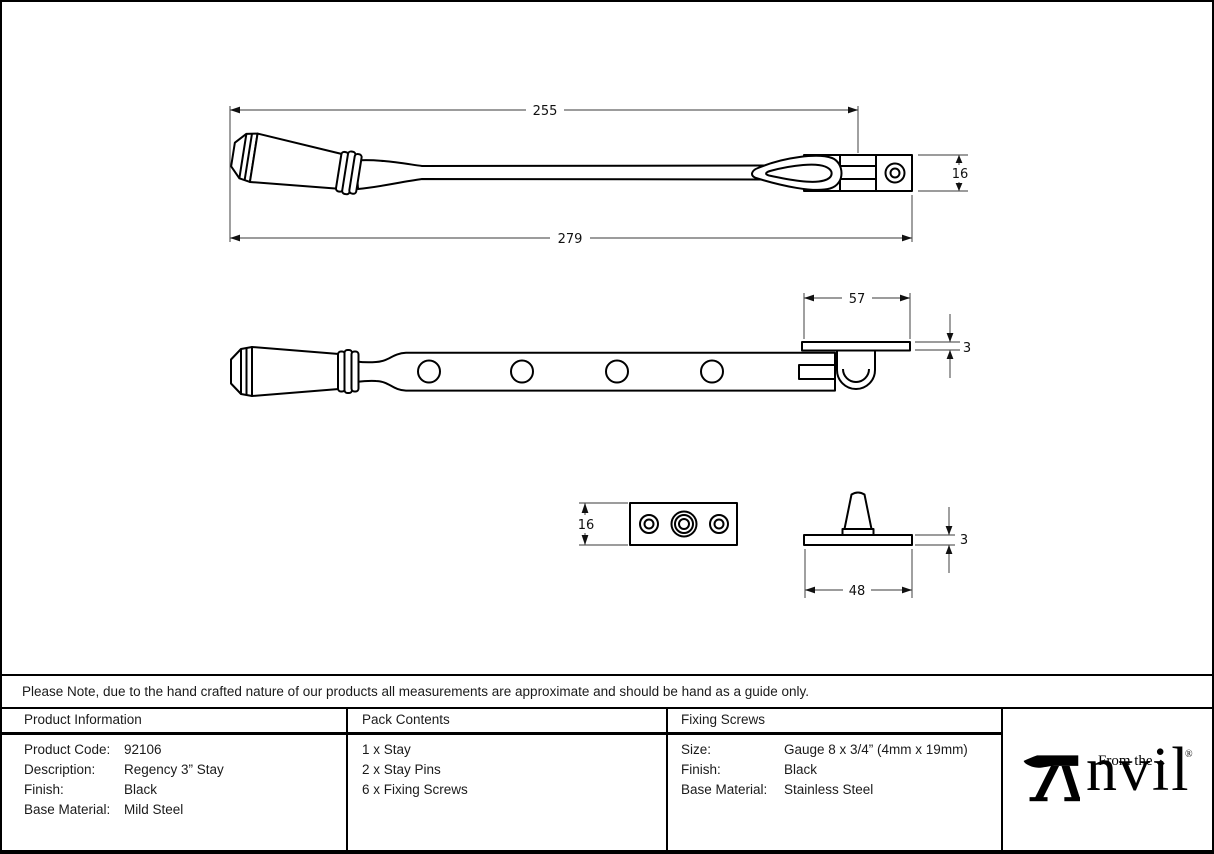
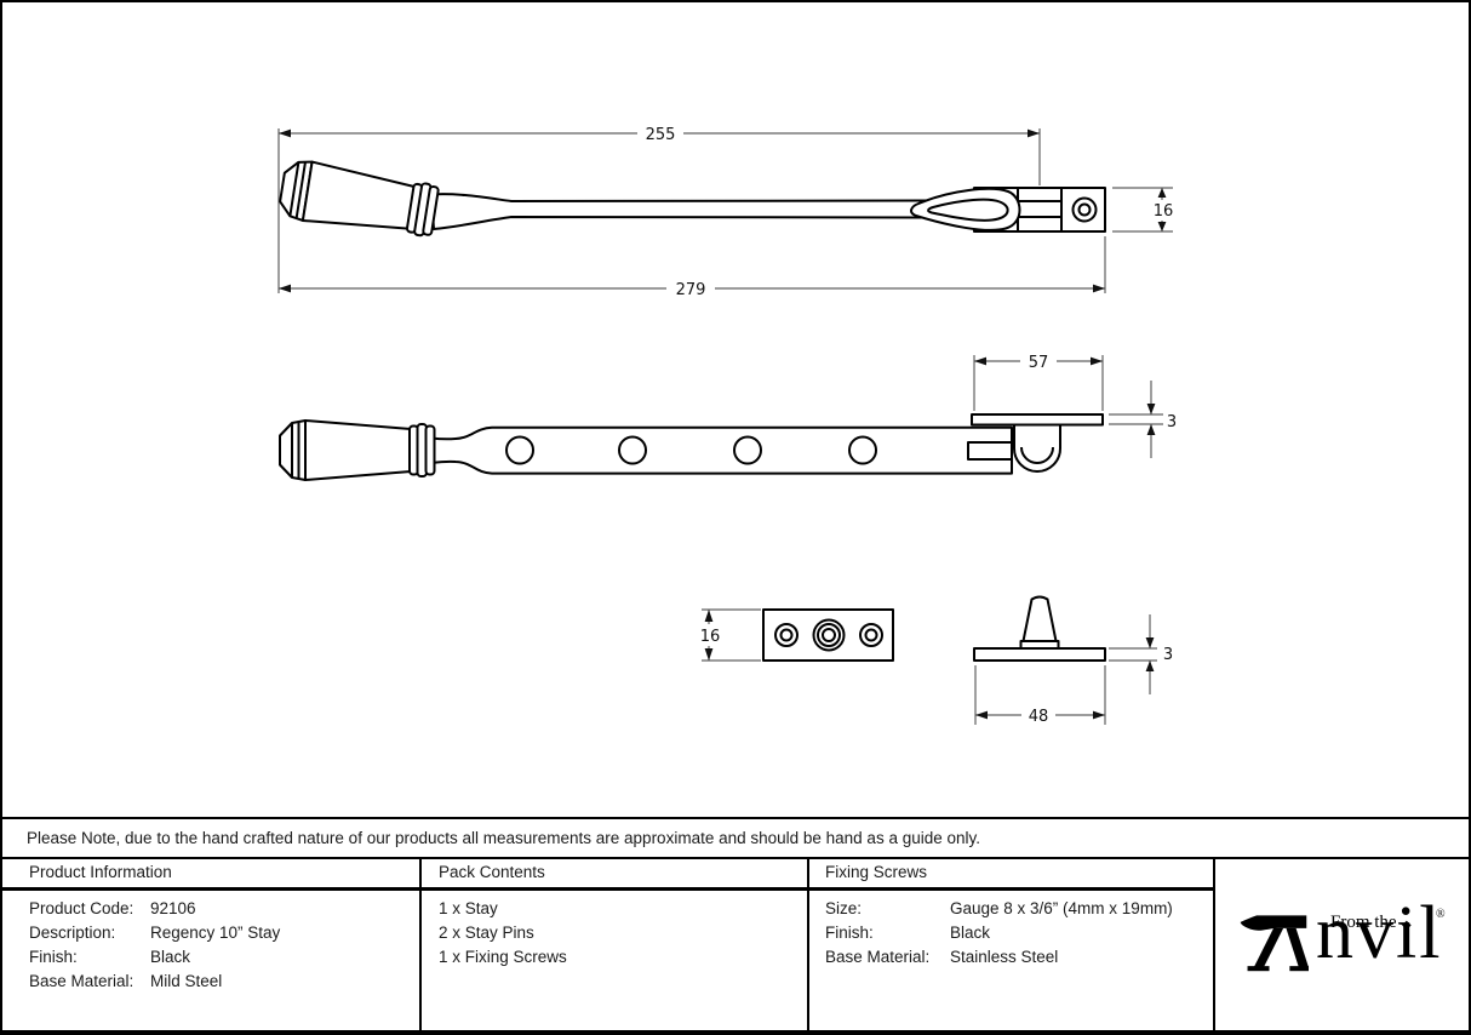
  255
  279
  16
  57
  3
  16
  3
  48
  Please Note, due to the hand crafted nature of our products all measurements are approximate and should be hand as a guide only.
  Product Information
  Pack Contents
  Fixing Screws
  Product Code:
  92106
  Description:
- Regency 3” Stay
+ Regency 10” Stay
  Finish:
  Black
  Base Material:
  Mild Steel
  1 x Stay
  2 x Stay Pins
- 6 x Fixing Screws
+ 1 x Fixing Screws
  Size:
- Gauge 8 x 3/4” (4mm x 19mm)
+ Gauge 8 x 3/6” (4mm x 19mm)
  Finish:
  Black
  Base Material:
  Stainless Steel
  From the
  ◆
  nvil
  ®
